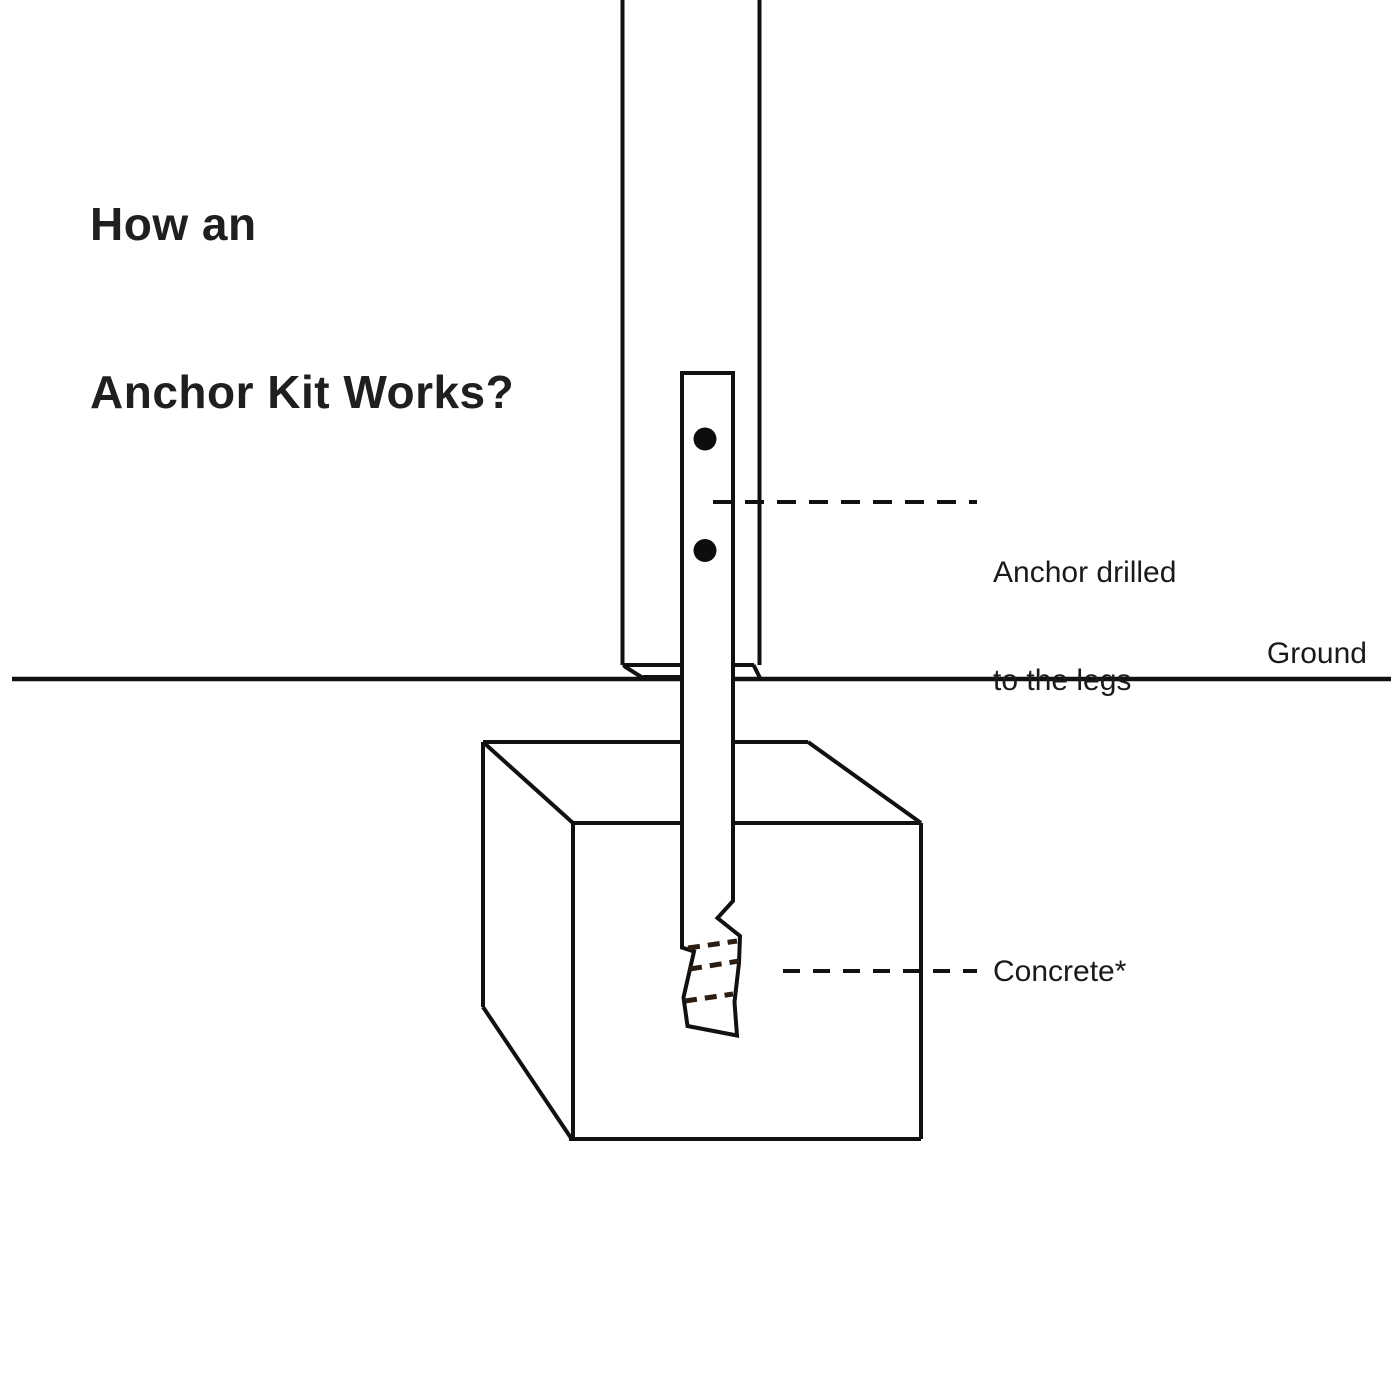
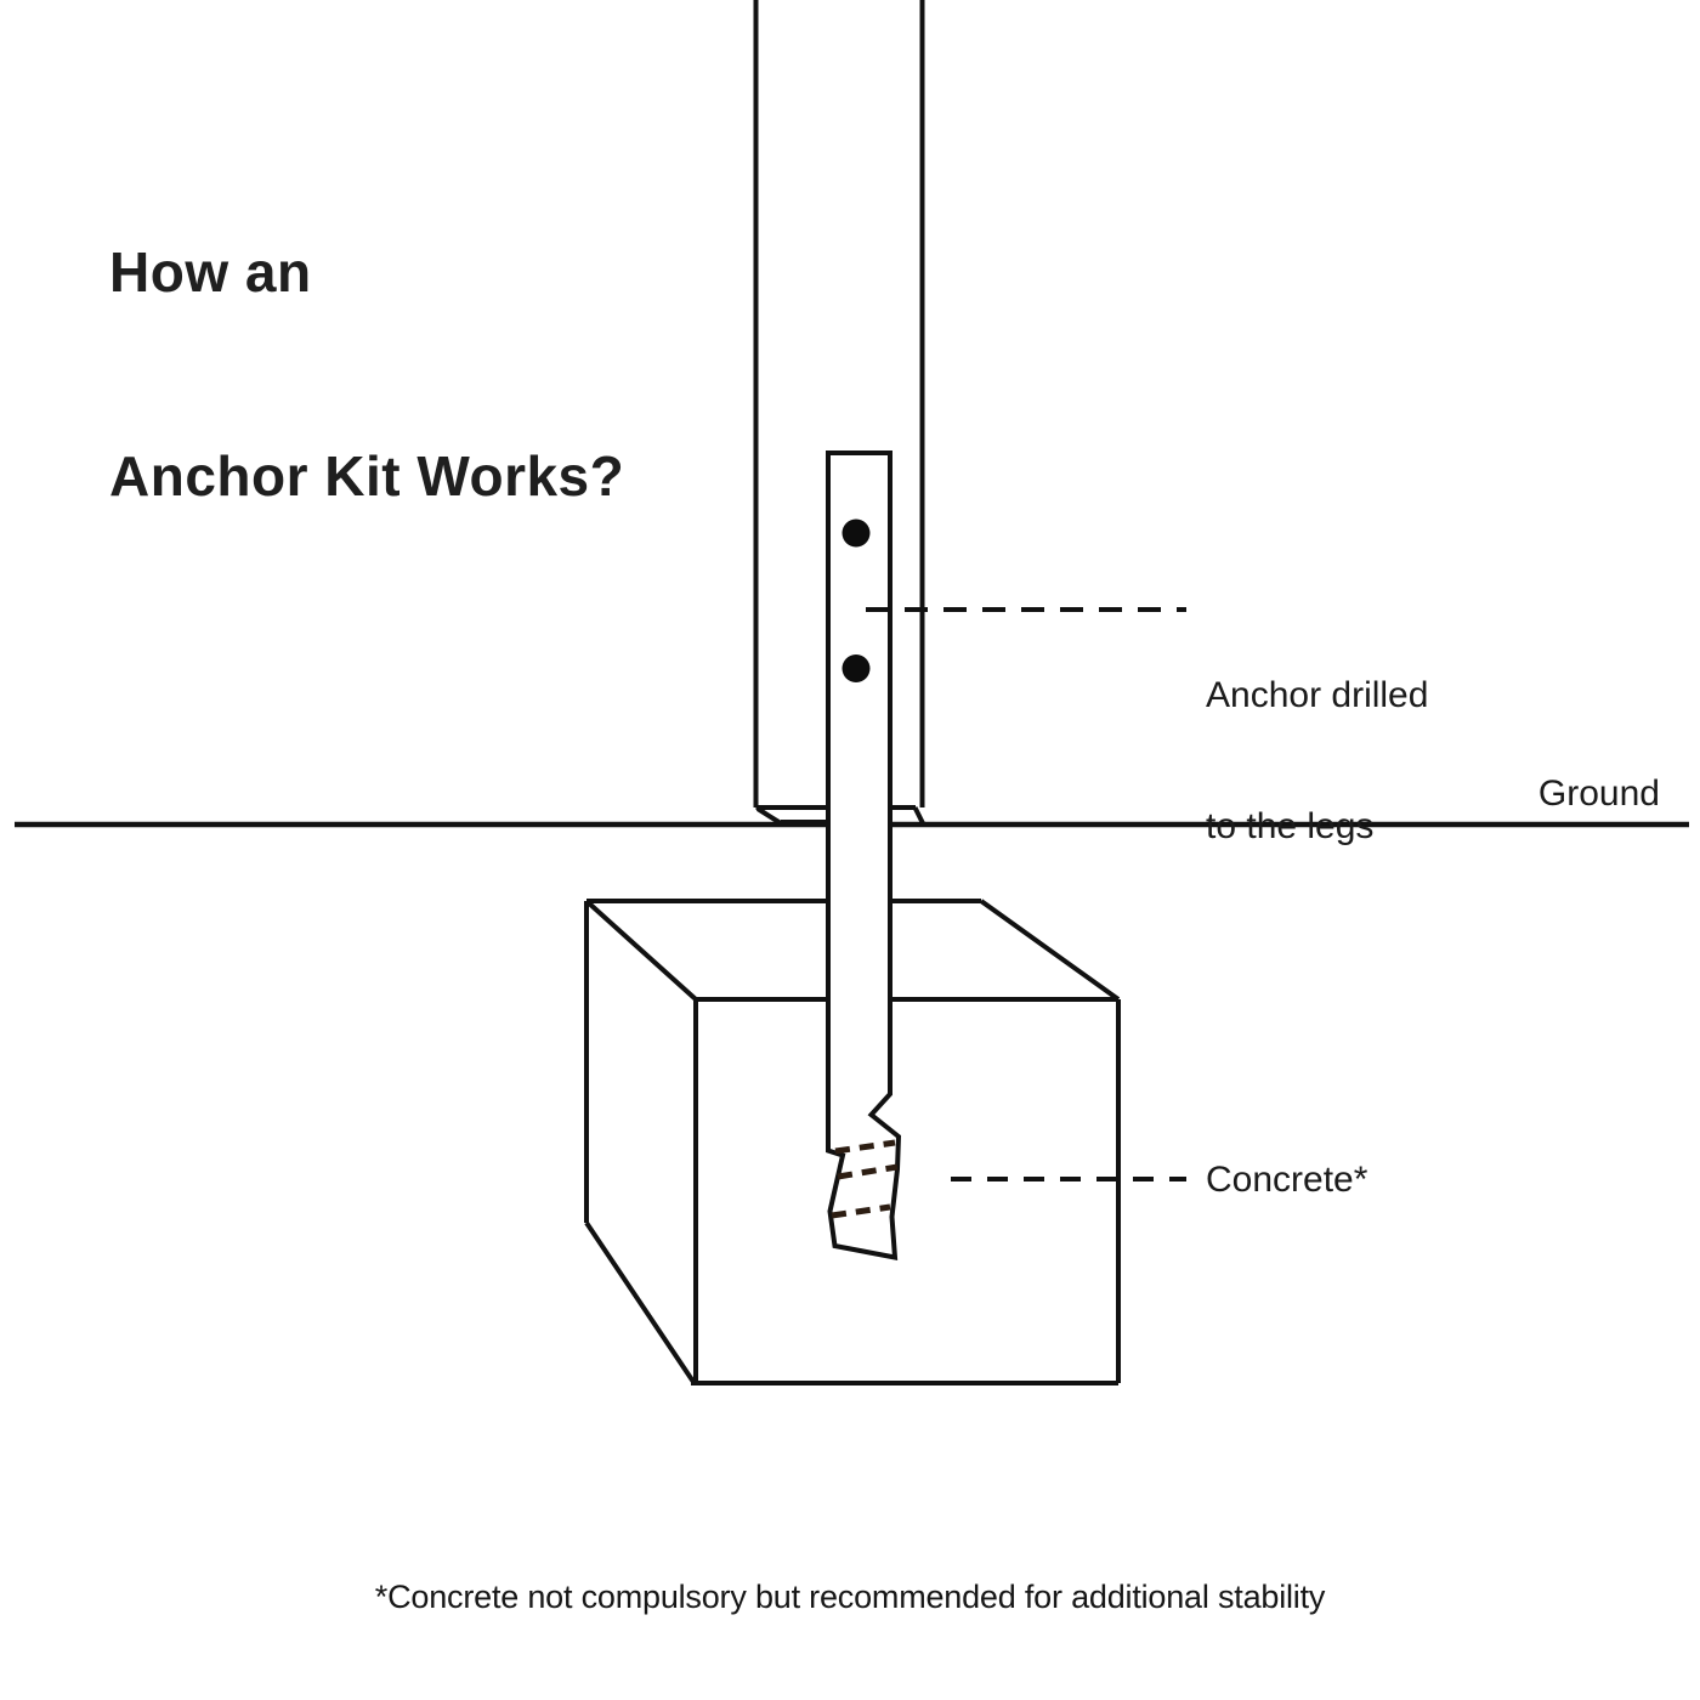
  How an
  Anchor Kit Works?
  Anchor drilled
  to the legs
  Ground
  Concrete*
+ *Concrete not compulsory but recommended for additional stability
